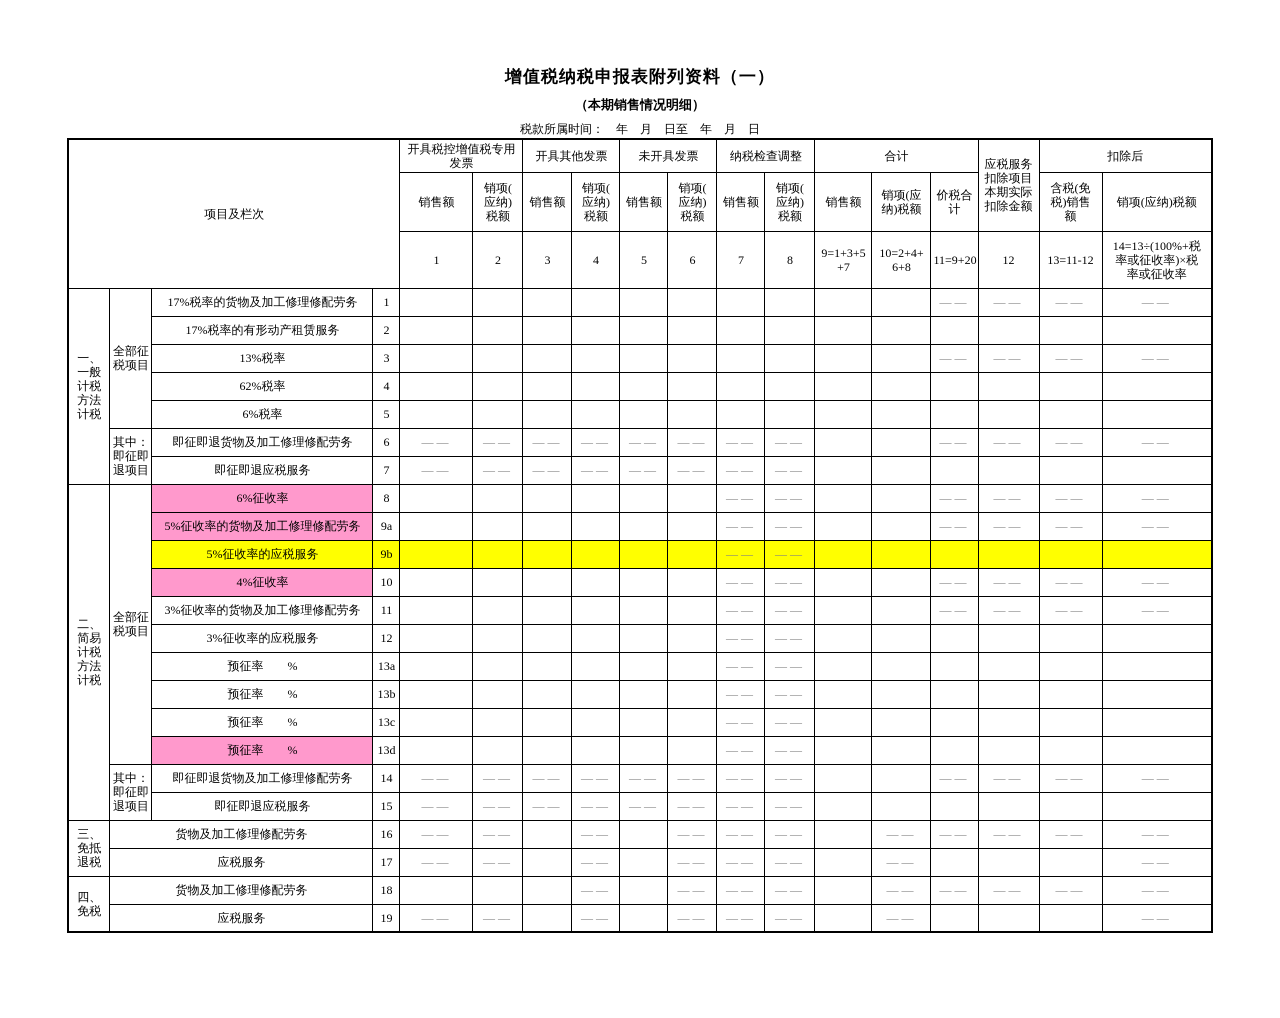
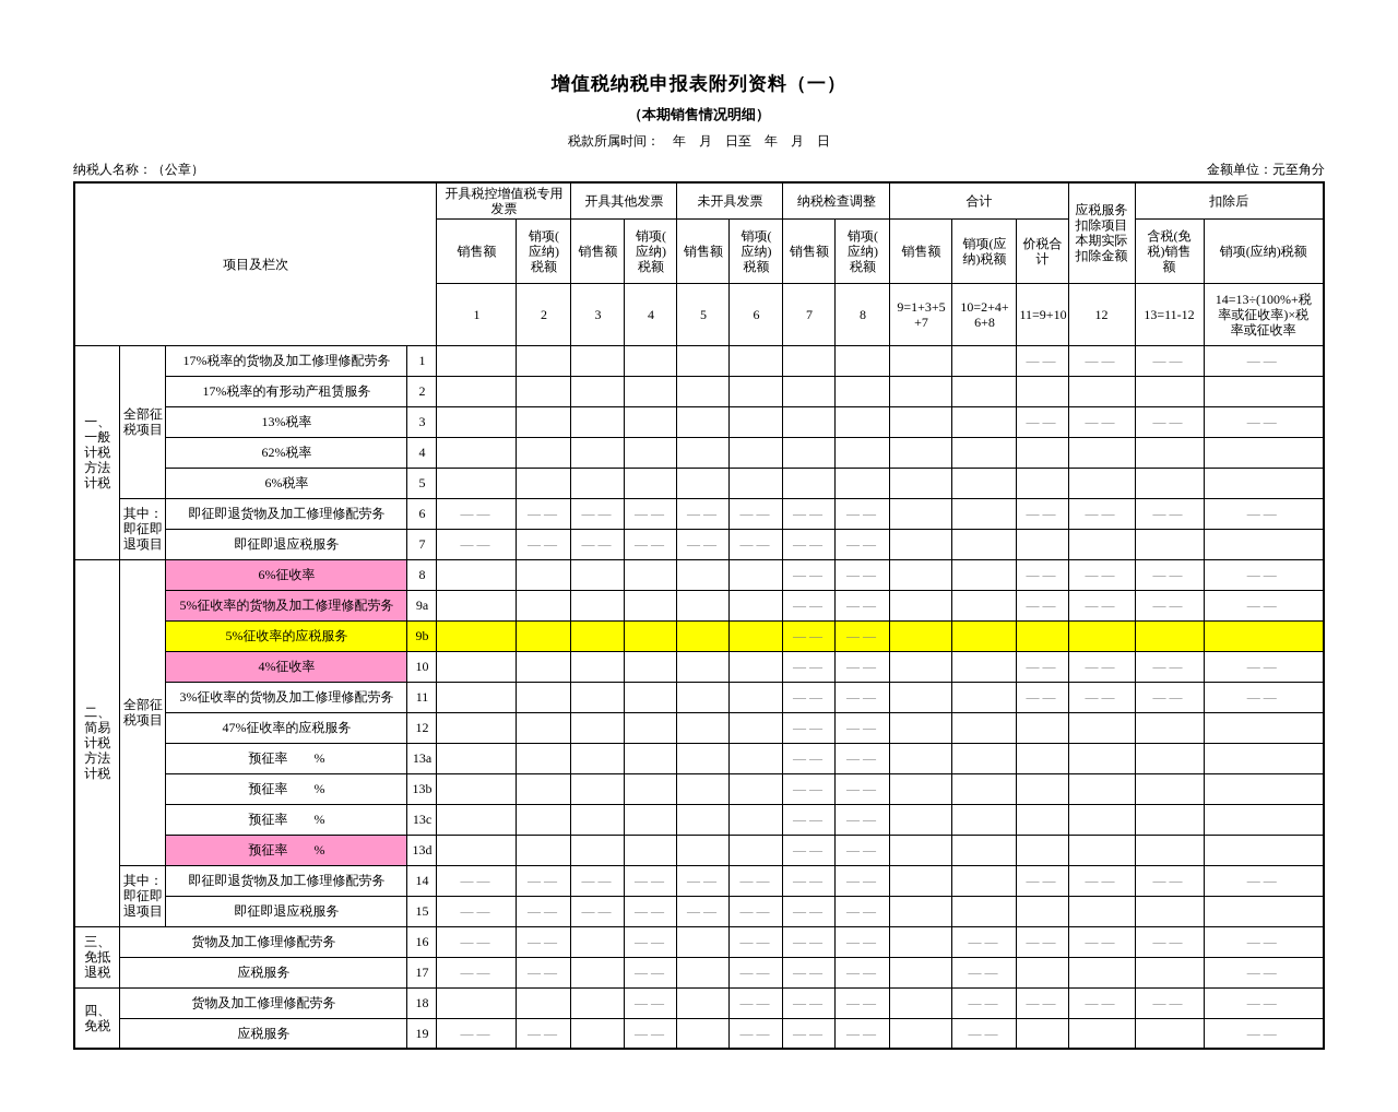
  增值税纳税申报表附列资料（一）
  （本期销售情况明细）
  税款所属时间： 年 月 日至 年 月 日
+ 纳税人名称：（公章）
+ 金额单位：元至角分
  项目及栏次	开具税控增值税专用发票	开具其他发票	未开具发票	纳税检查调整	合计	应税服务 扣除项目 本期实际 扣除金额	扣除后
  销售额	销项( 应纳) 税额	销售额	销项( 应纳) 税额	销售额	销项( 应纳) 税额	销售额	销项( 应纳) 税额	销售额	销项(应 纳)税额	价税合 计	含税(免 税)销售 额	销项(应纳)税额
- 1	2	3	4	5	6	7	8	9=1+3+5 +7	10=2+4+ 6+8	11=9+20	12	13=11-12	14=13÷(100%+税 率或征收率)×税 率或征收率
+ 1	2	3	4	5	6	7	8	9=1+3+5 +7	10=2+4+ 6+8	11=9+10	12	13=11-12	14=13÷(100%+税 率或征收率)×税 率或征收率
  一、 一般 计税 方法 计税	全部征 税项目	17%税率的货物及加工修理修配劳务	1											——	——	——	——
  17%税率的有形动产租赁服务	2
  13%税率	3											——	——	——	——
  62%税率	4
  6%税率	5
  其中： 即征即 退项目	即征即退货物及加工修理修配劳务	6	——	——	——	——	——	——	——	——			——	——	——	——
  即征即退应税服务	7	——	——	——	——	——	——	——	——
  二、 简易 计税 方法 计税	全部征 税项目	6%征收率	8							——	——			——	——	——	——
  5%征收率的货物及加工修理修配劳务	9a							——	——			——	——	——	——
  5%征收率的应税服务	9b							——	——
  4%征收率	10							——	——			——	——	——	——
  3%征收率的货物及加工修理修配劳务	11							——	——			——	——	——	——
- 3%征收率的应税服务	12							——	——
+ 47%征收率的应税服务	12							——	——
  预征率 %	13a							——	——
  预征率 %	13b							——	——
  预征率 %	13c							——	——
  预征率 %	13d							——	——
  其中： 即征即 退项目	即征即退货物及加工修理修配劳务	14	——	——	——	——	——	——	——	——			——	——	——	——
  即征即退应税服务	15	——	——	——	——	——	——	——	——
  三、 免抵 退税	货物及加工修理修配劳务	16	——	——		——		——	——	——		——	——	——	——	——
  应税服务	17	——	——		——		——	——	——		——				——
  四、 免税	货物及加工修理修配劳务	18				——		——	——	——		——	——	——	——	——
  应税服务	19	——	——		——		——	——	——		——				——
